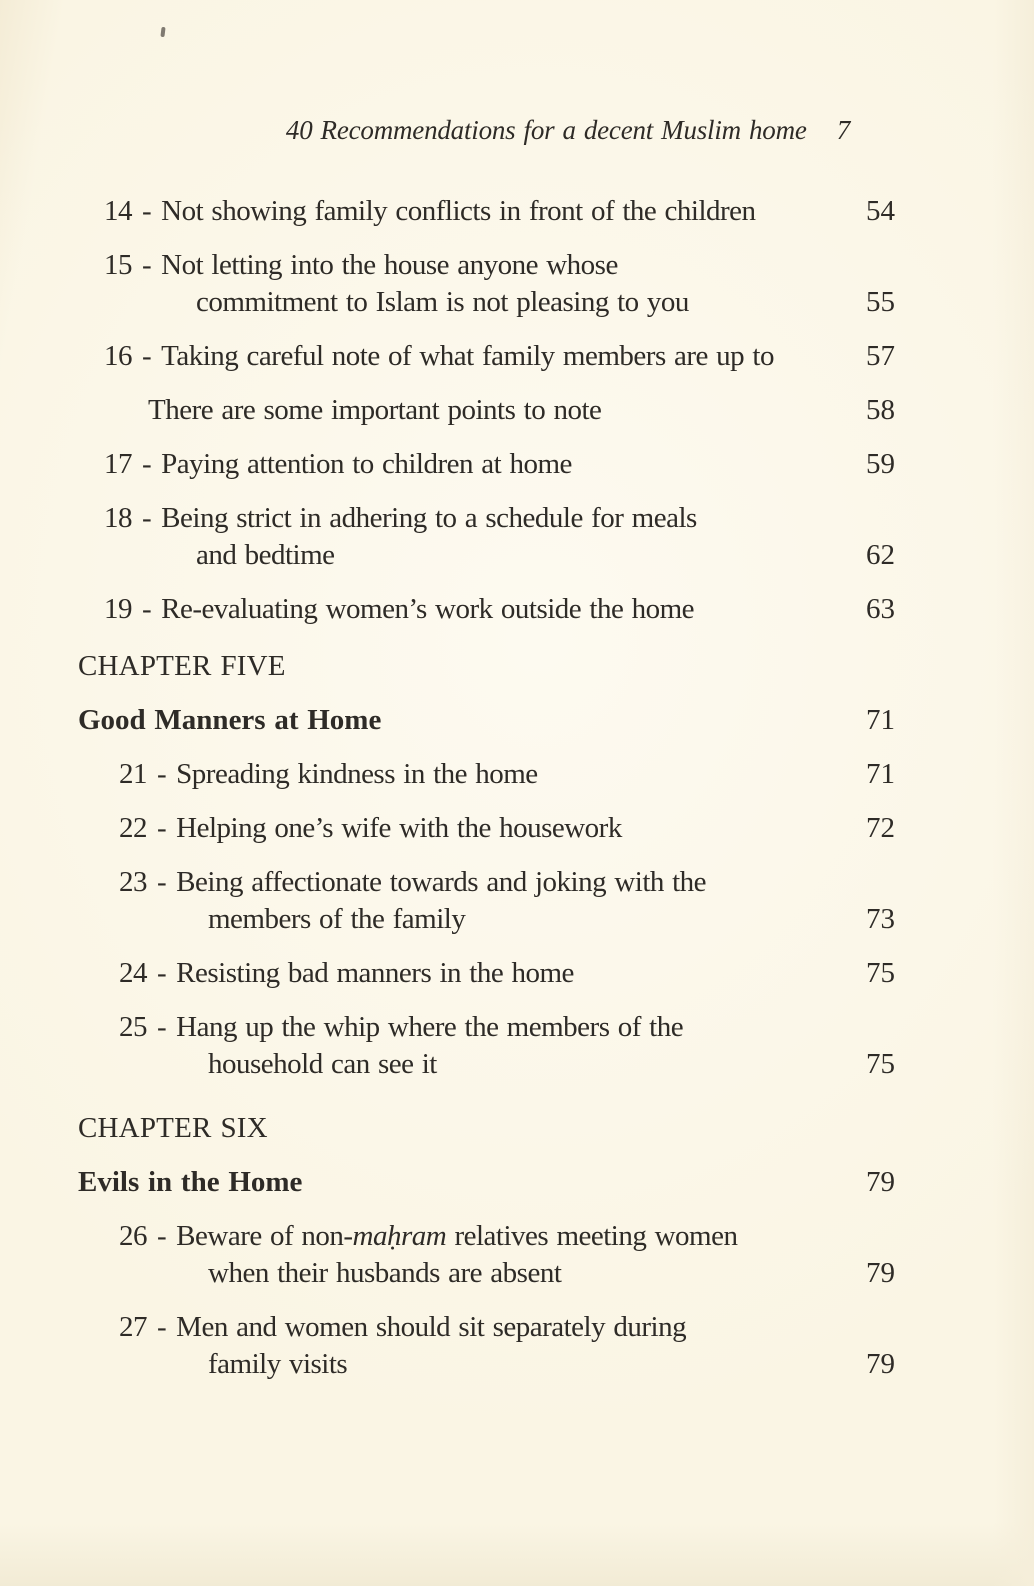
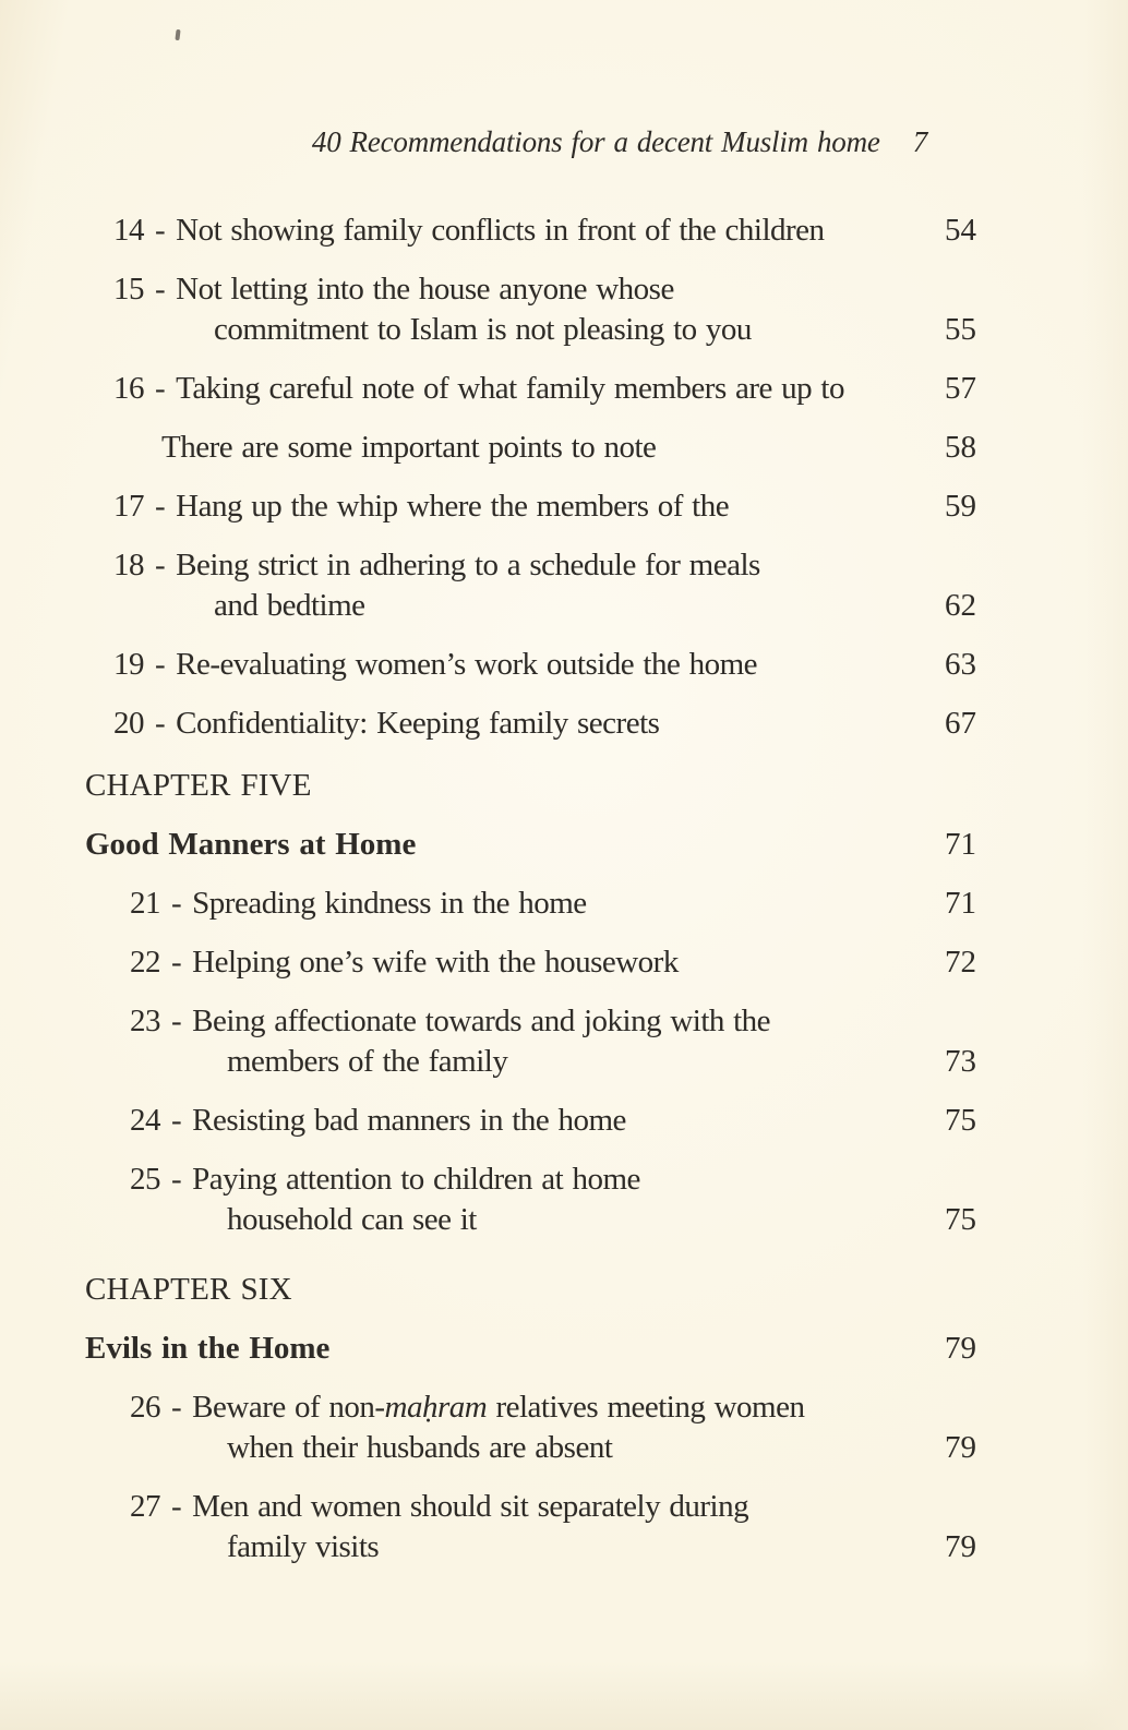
  40 Recommendations for a decent Muslim home
  7
  14 - Not showing family conflicts in front of the children
  54
  15 - Not letting into the house anyone whose
  commitment to Islam is not pleasing to you
  55
  16 - Taking careful note of what family members are up to
  57
  There are some important points to note
  58
- 17 - Paying attention to children at home
+ 17 - Hang up the whip where the members of the
  59
  18 - Being strict in adhering to a schedule for meals
  and bedtime
  62
  19 - Re-evaluating women’s work outside the home
  63
+ 20 - Confidentiality: Keeping family secrets
+ 67
  CHAPTER FIVE
  Good Manners at Home
  71
  21 - Spreading kindness in the home
  71
  22 - Helping one’s wife with the housework
  72
  23 - Being affectionate towards and joking with the
  members of the family
  73
  24 - Resisting bad manners in the home
  75
- 25 - Hang up the whip where the members of the
+ 25 - Paying attention to children at home
  household can see it
  75
  CHAPTER SIX
  Evils in the Home
  79
  26 - Beware of non-maḥram relatives meeting women
  when their husbands are absent
  79
  27 - Men and women should sit separately during
  family visits
  79
